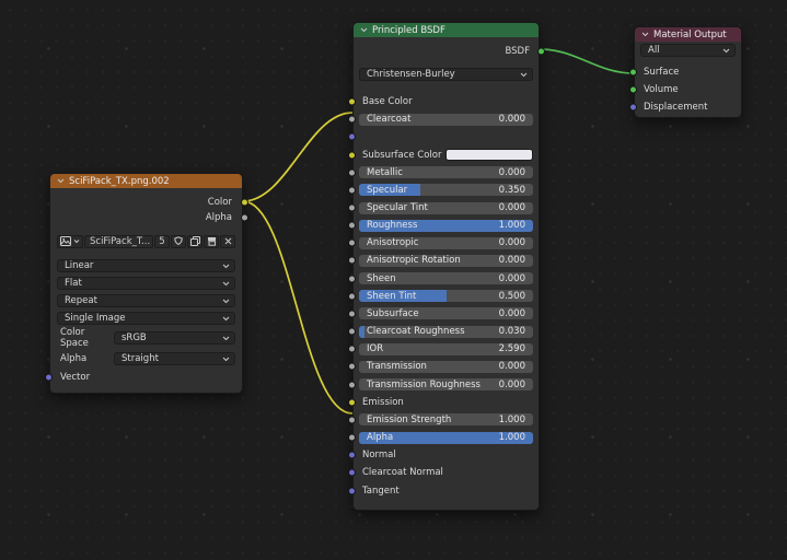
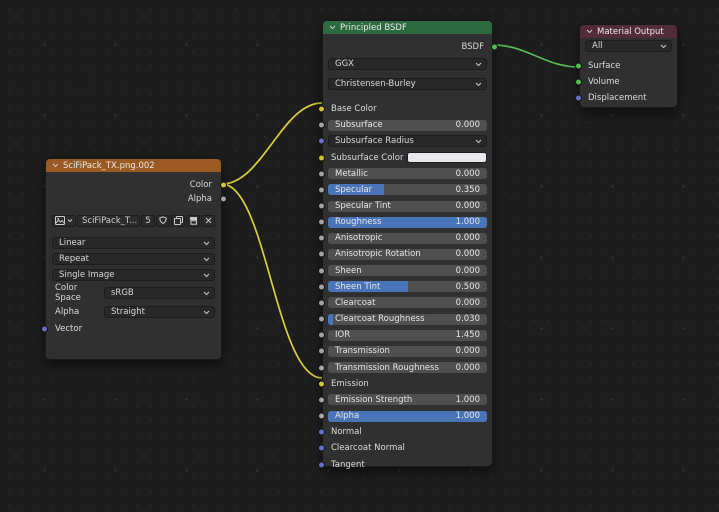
  SciFiPack_TX.png.002
  Color
  Alpha
  SciFiPack_T...
  5
  Linear
- Flat
  Repeat
  Single Image
  Color Space
  sRGB
  Alpha
  Straight
  Vector
  Principled BSDF
  BSDF
+ GGX
  Christensen-Burley
  Base Color
- Clearcoat
+ Subsurface
  0.000
+ Subsurface Radius
  Subsurface Color
  Metallic
  0.000
  Specular
  0.350
  Specular Tint
  0.000
  Roughness
  1.000
  Anisotropic
  0.000
  Anisotropic Rotation
  0.000
  Sheen
  0.000
  Sheen Tint
  0.500
- Subsurface
+ Clearcoat
  0.000
  Clearcoat Roughness
  0.030
  IOR
- 2.590
+ 1.450
  Transmission
  0.000
  Transmission Roughness
  0.000
  Emission
  Emission Strength
  1.000
  Alpha
  1.000
  Normal
  Clearcoat Normal
  Tangent
  Material Output
  All
  Surface
  Volume
  Displacement
